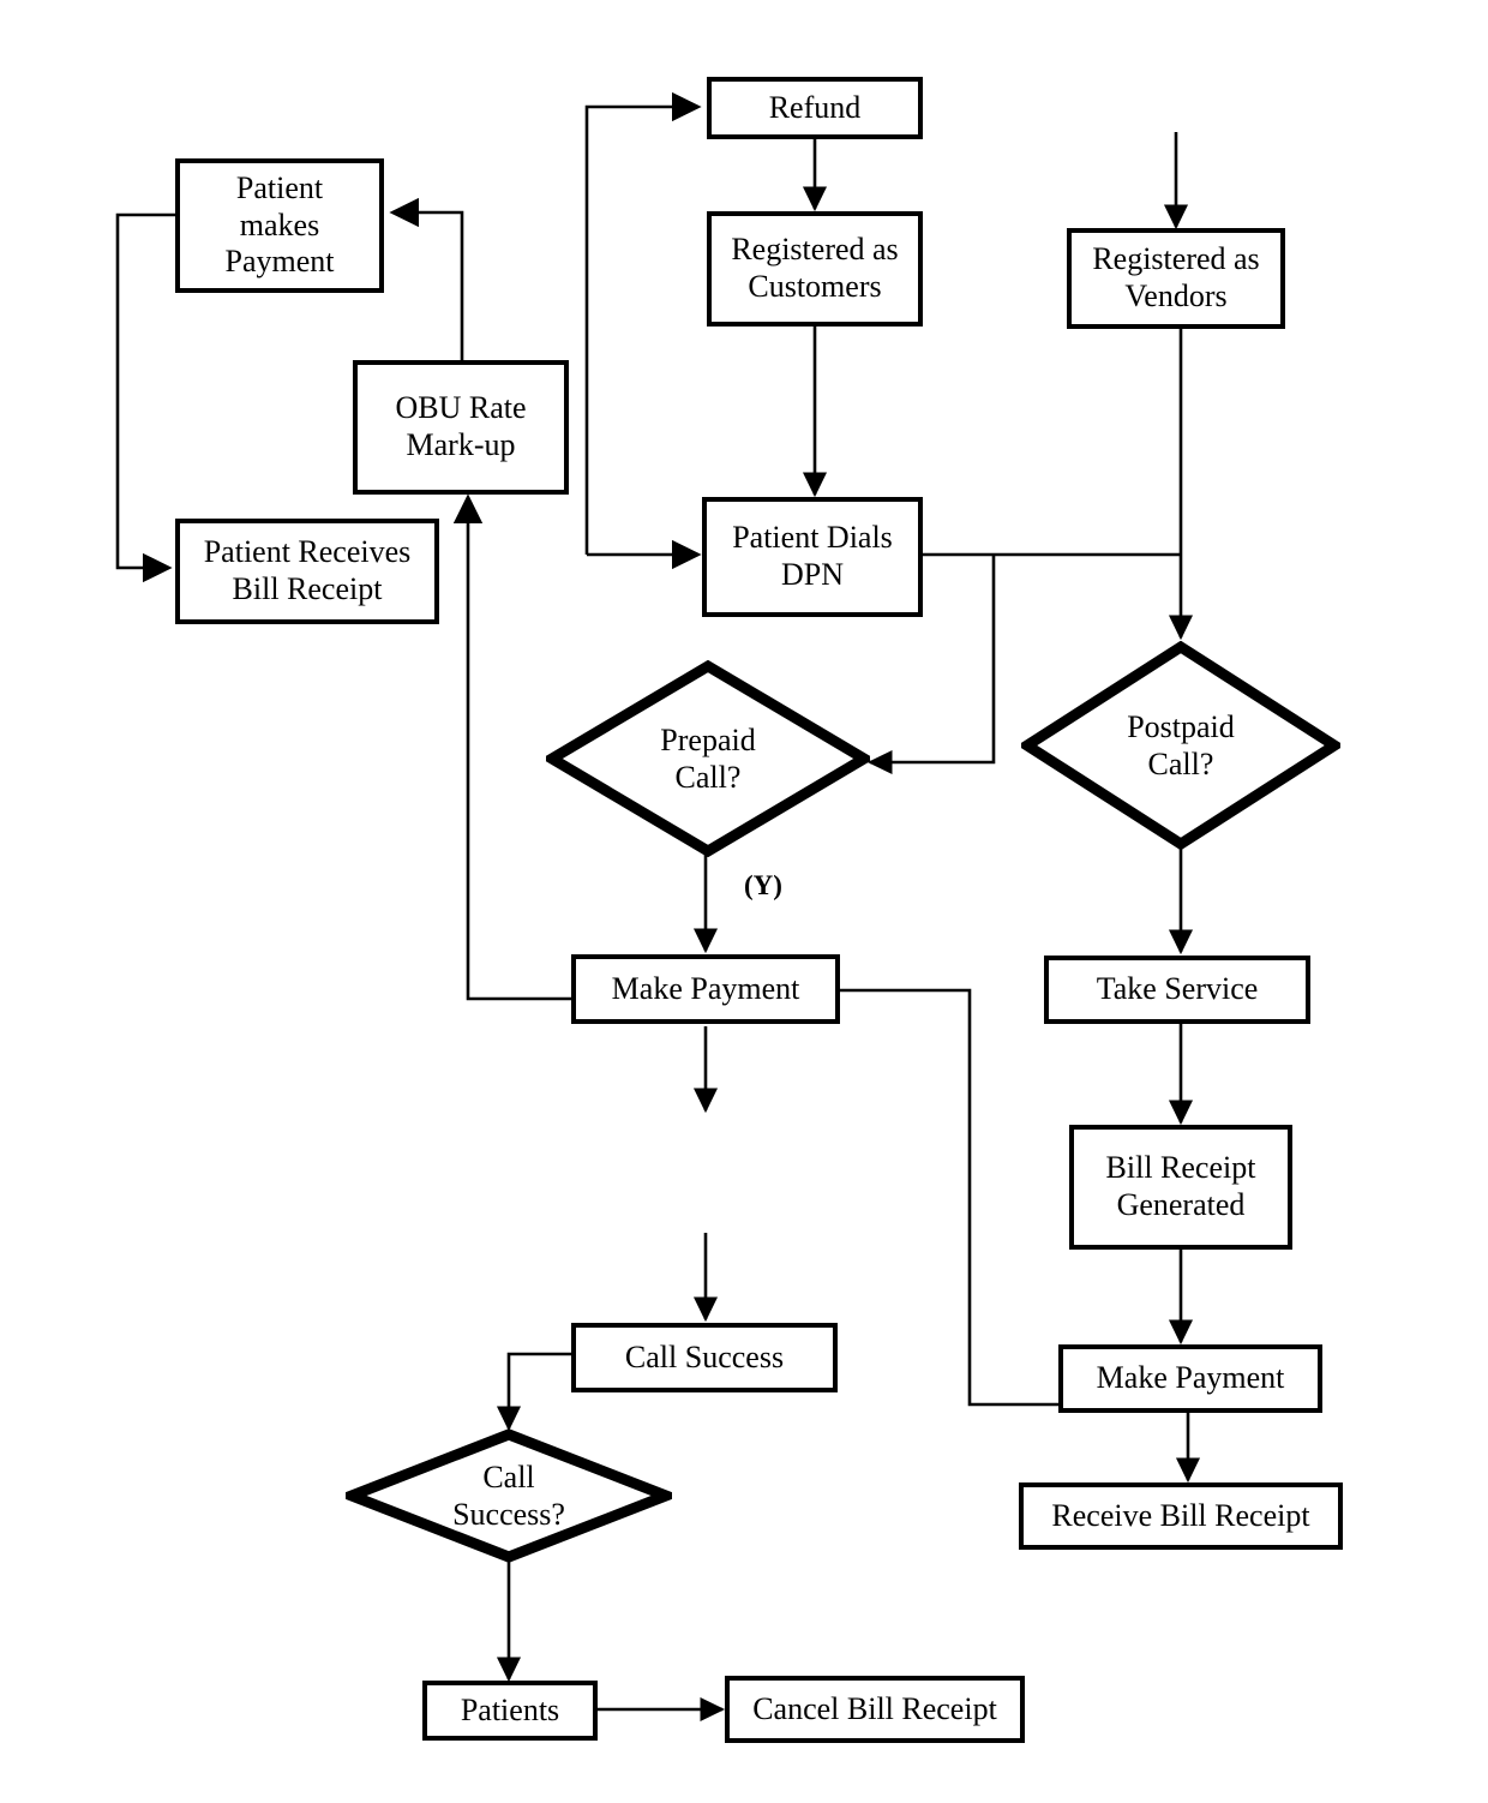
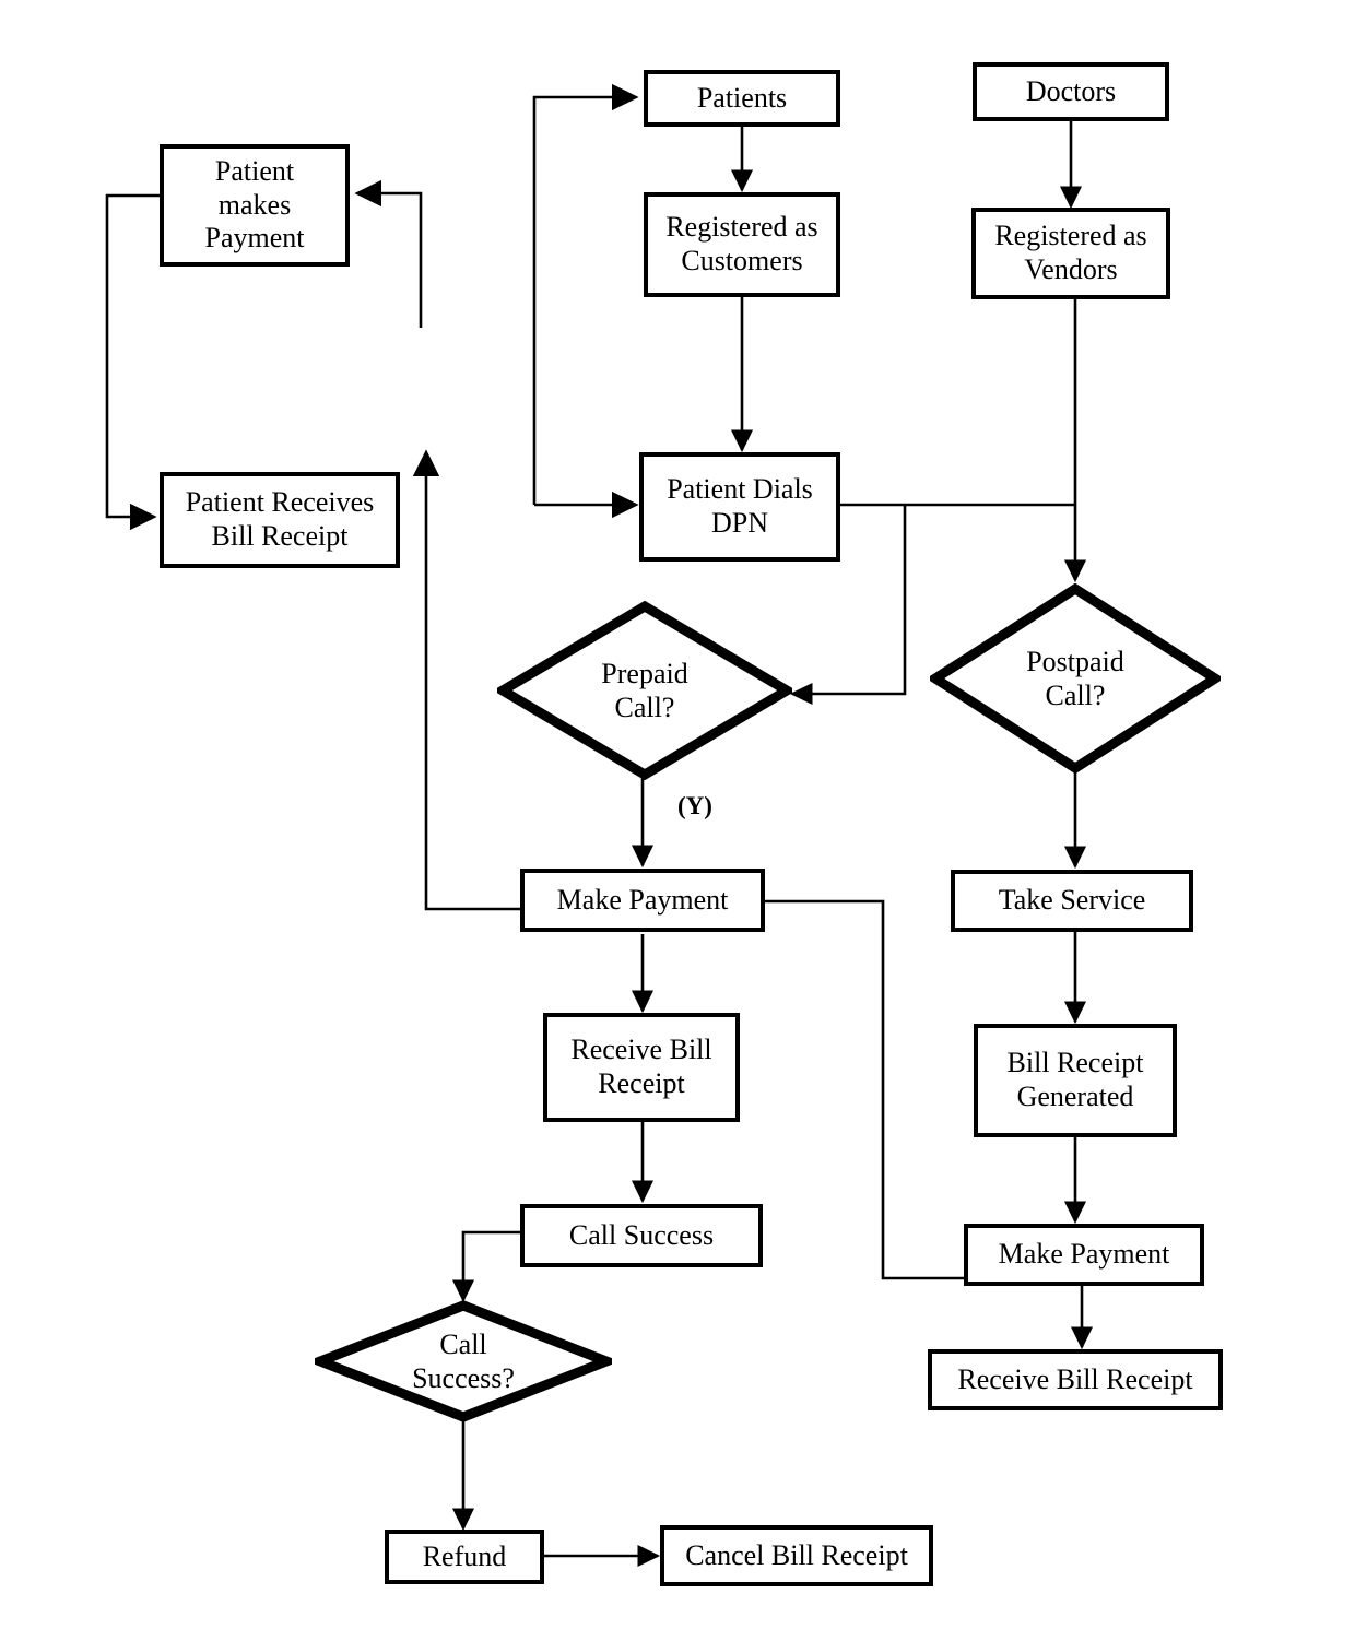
  Patient
  makes
  Payment
- OBU Rate
- Mark-up
  Patient Receives
  Bill Receipt
- Refund
+ Patients
  Registered as
  Customers
  Patient Dials
  DPN
+ Doctors
  Registered as
  Vendors
  Prepaid
  Call?
  Postpaid
  Call?
  Make Payment
  Take Service
+ Receive Bill
+ Receipt
  Bill Receipt
  Generated
  Call Success
  Make Payment
  Receive Bill Receipt
  Call
  Success?
- Patients
+ Refund
  Cancel Bill Receipt
  (Y)
